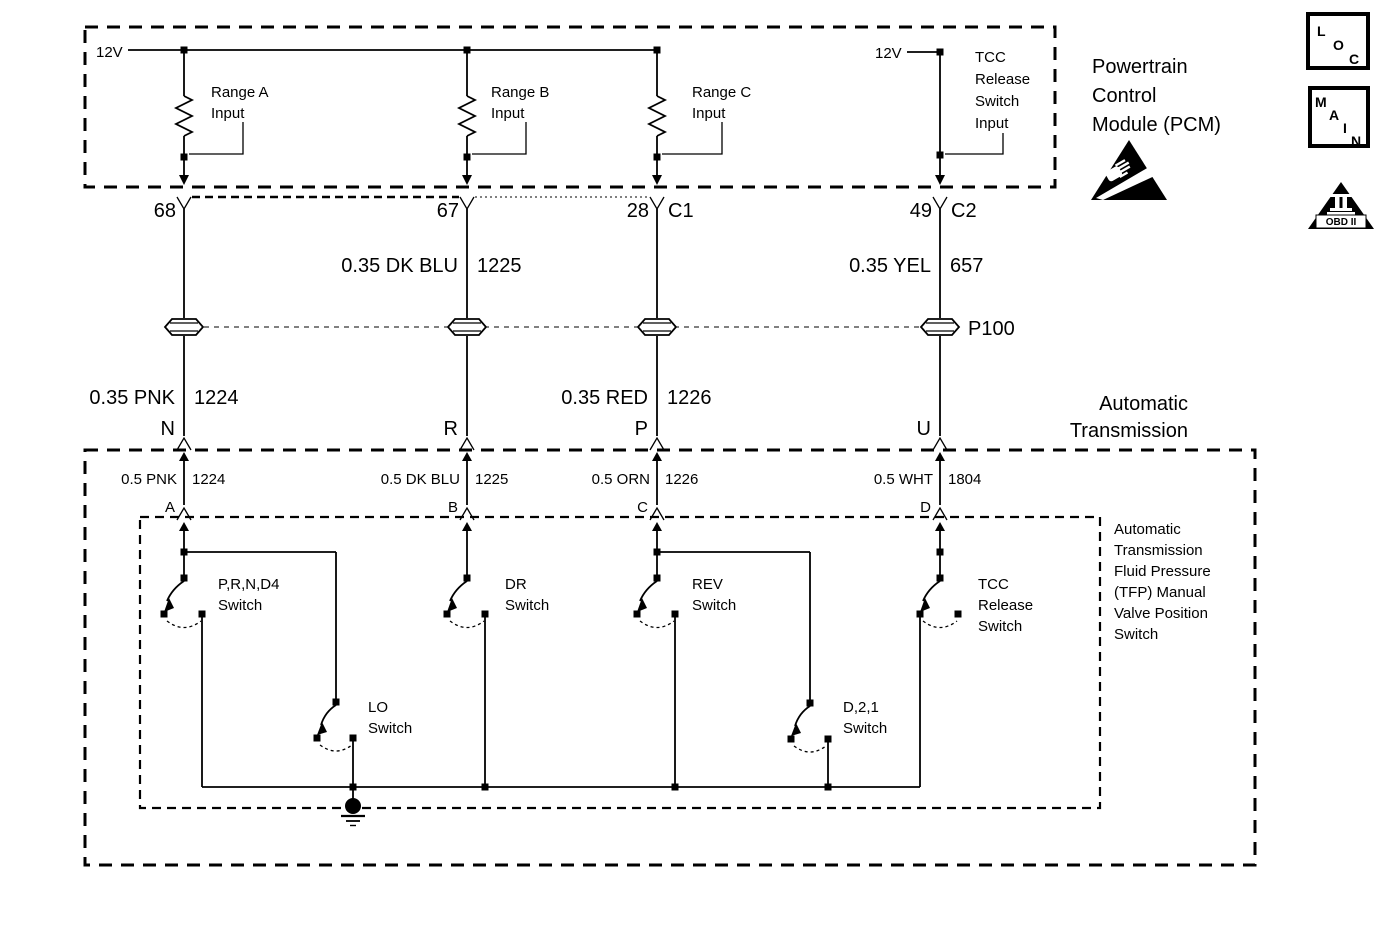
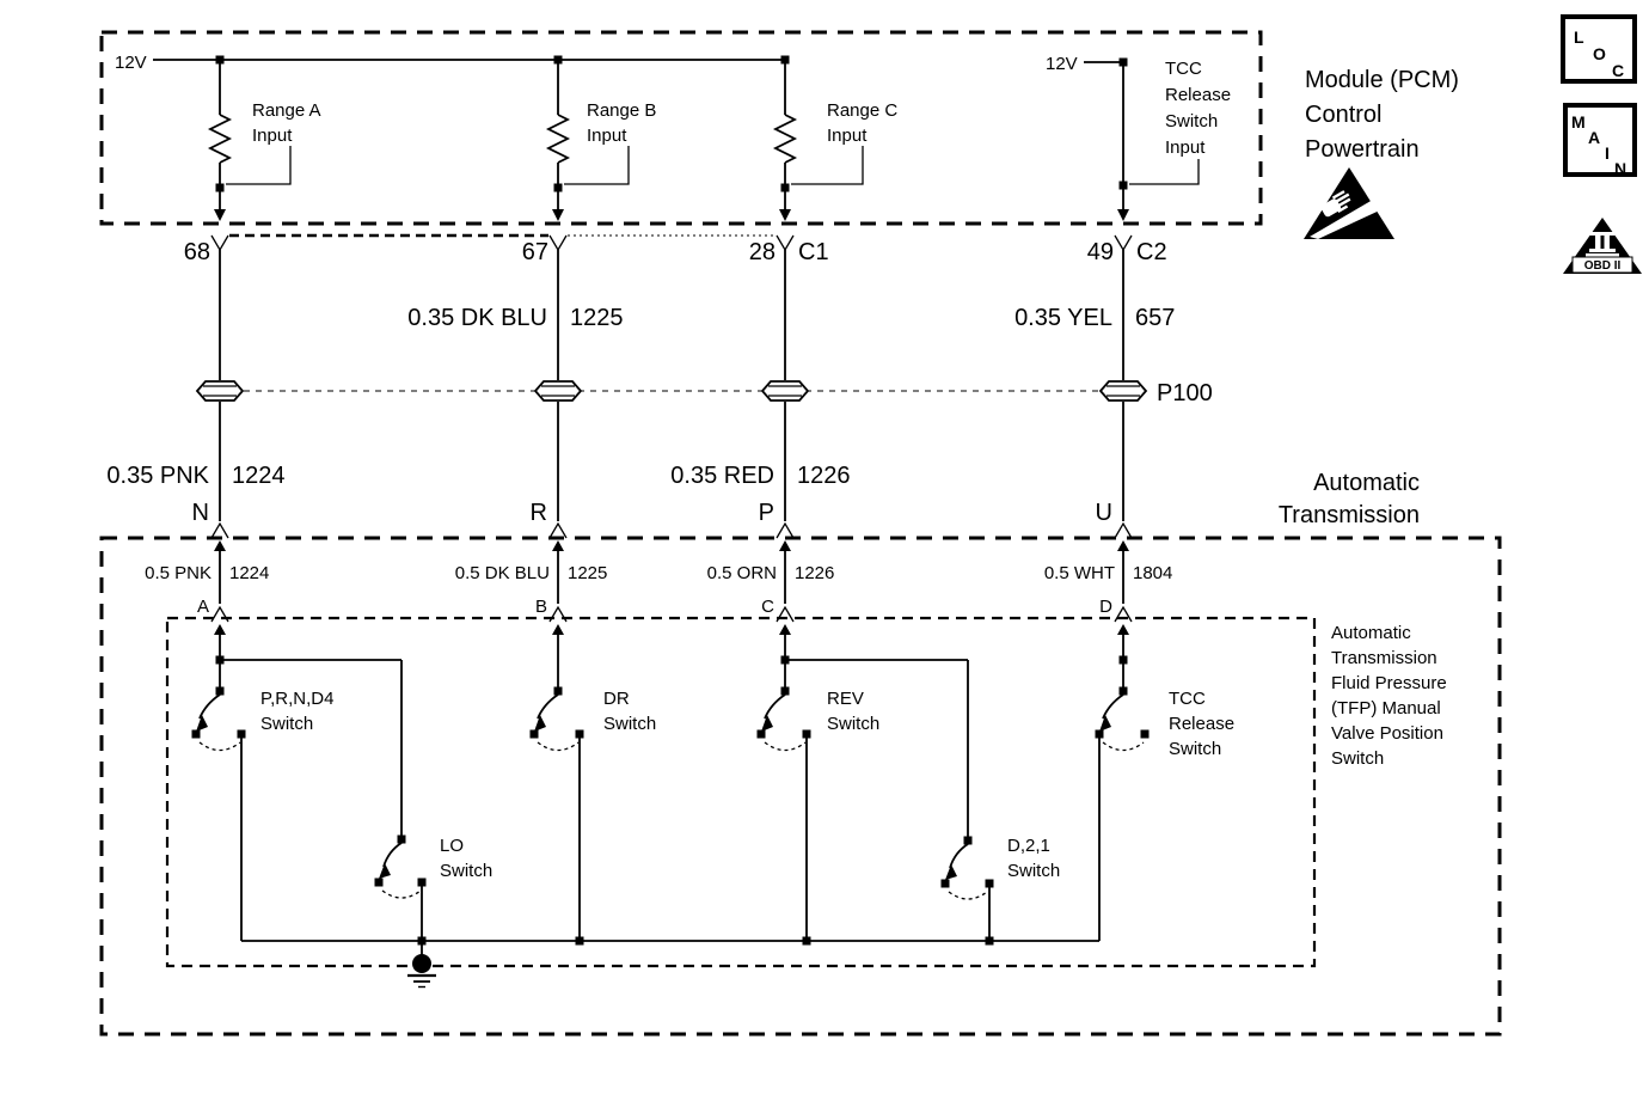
  12V
  Range A
  Input
  Range B
  Input
  Range C
  Input
  12V
  TCC
  Release
  Switch
  Input
- Powertrain
+ Module (PCM)
  Control
- Module (PCM)
+ Powertrain
  68
  67
  28
  C1
  49
  C2
  0.35 DK BLU
  1225
  0.35 YEL
  657
  P100
  0.35 PNK
  1224
  0.35 RED
  1226
  N
  R
  P
  U
  Automatic
  Transmission
  0.5 PNK
  1224
  A
  0.5 DK BLU
  1225
  B
  0.5 ORN
  1226
  C
  0.5 WHT
  1804
  D
  Automatic
  Transmission
  Fluid Pressure
  (TFP) Manual
  Valve Position
  Switch
  P,R,N,D4
  Switch
  DR
  Switch
  REV
  Switch
  TCC
  Release
  Switch
  LO
  Switch
  D,2,1
  Switch
  L
  O
  C
  M
  A
  I
  N
  OBD II
